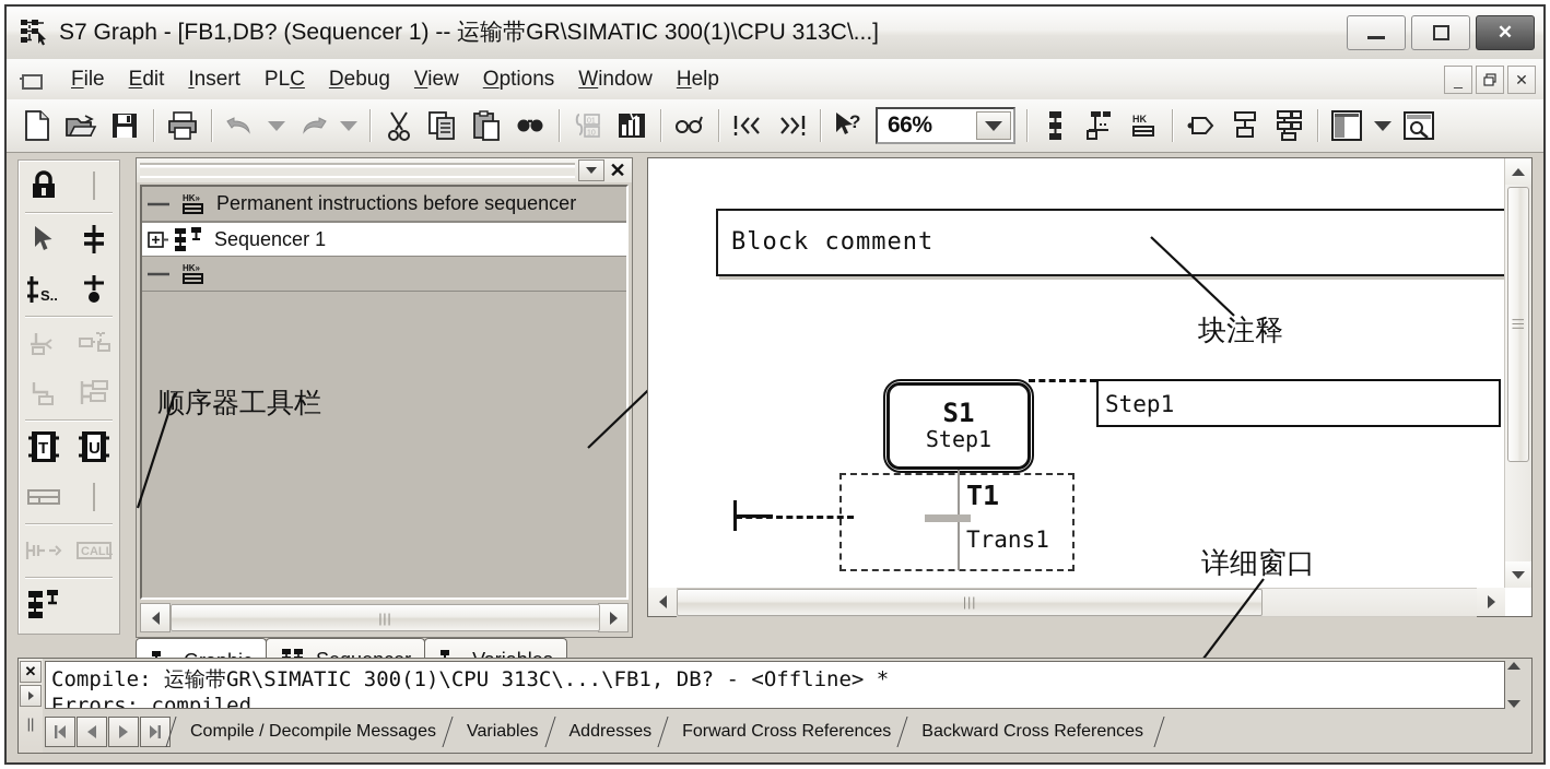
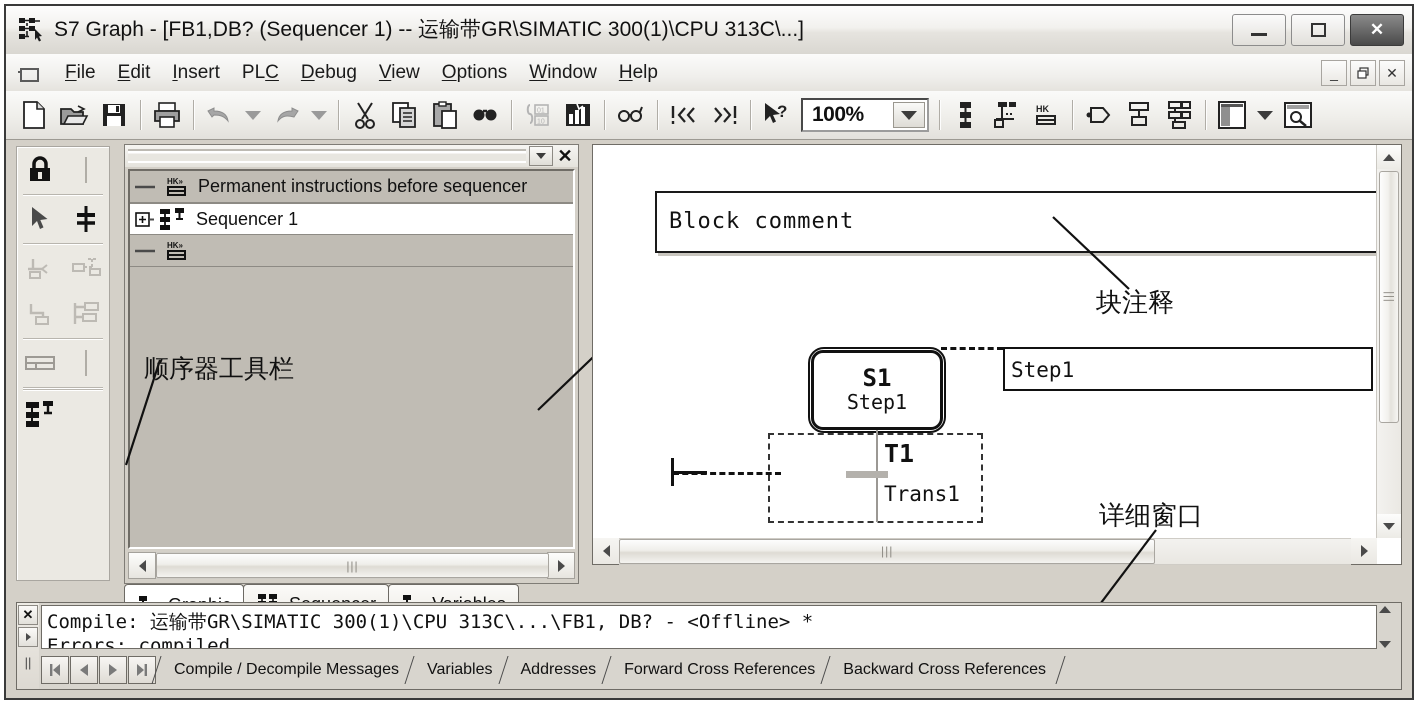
  S7 Graph - [FB1,DB? (Sequencer 1) -- 运输带GR\SIMATIC 300(1)\CPU 313C\...]
  ✕
  File
  Edit
  Insert
  PLC
  Debug
  View
  Options
  Window
  Help
  _
  ✕
  ?
- 66%
+ 100%
  HK
- S..
- T
- U
- CALL
  ✕
  HK»
  Permanent instructions before sequencer
  Sequencer 1
  HK»
  序器工具栏
  |||
  Block comment
  S1
  Step1
  Step1
  T1
  Trans1
  |||
  块注释
  详细窗口
  ✕
  ||
  Compile: 运输带GR\SIMATIC 300(1)\CPU 313C\...\FB1, DB? - <Offline> *
  Errors: compiled
  Compile / Decompile Messages
  Variables
  Addresses
  Forward Cross References
  Backward Cross References
